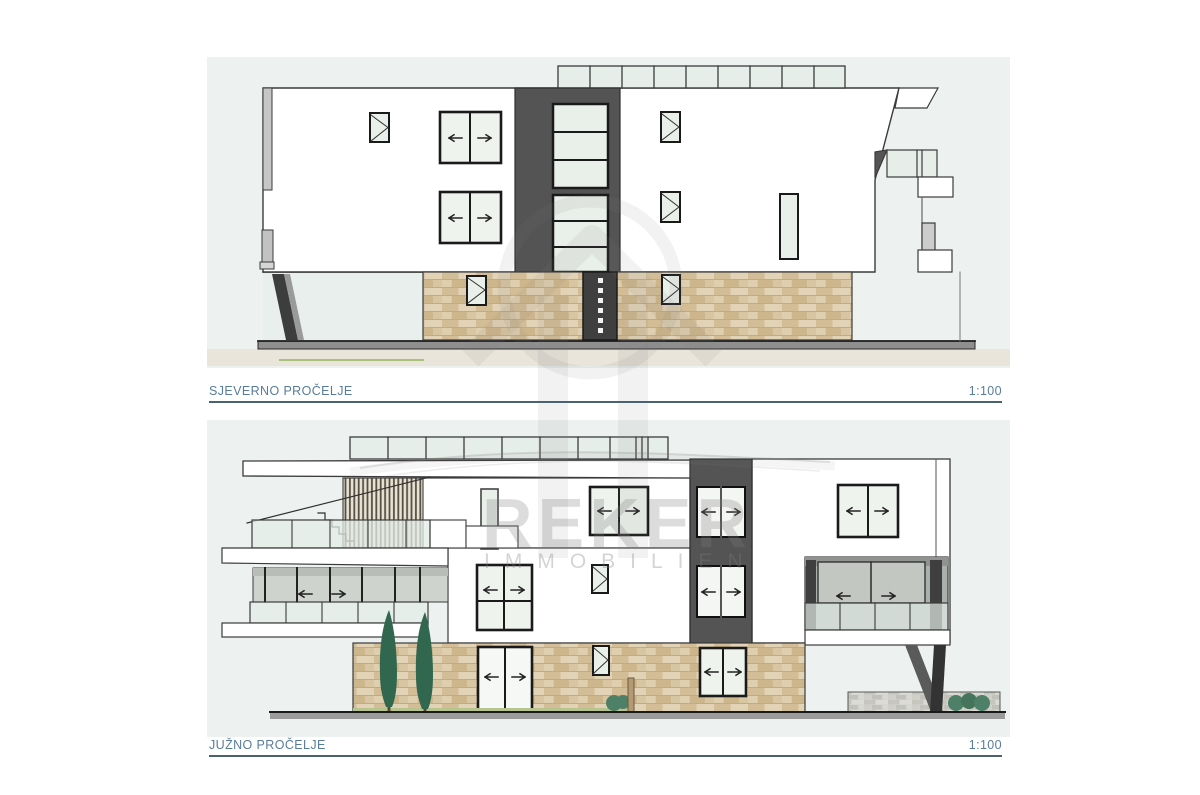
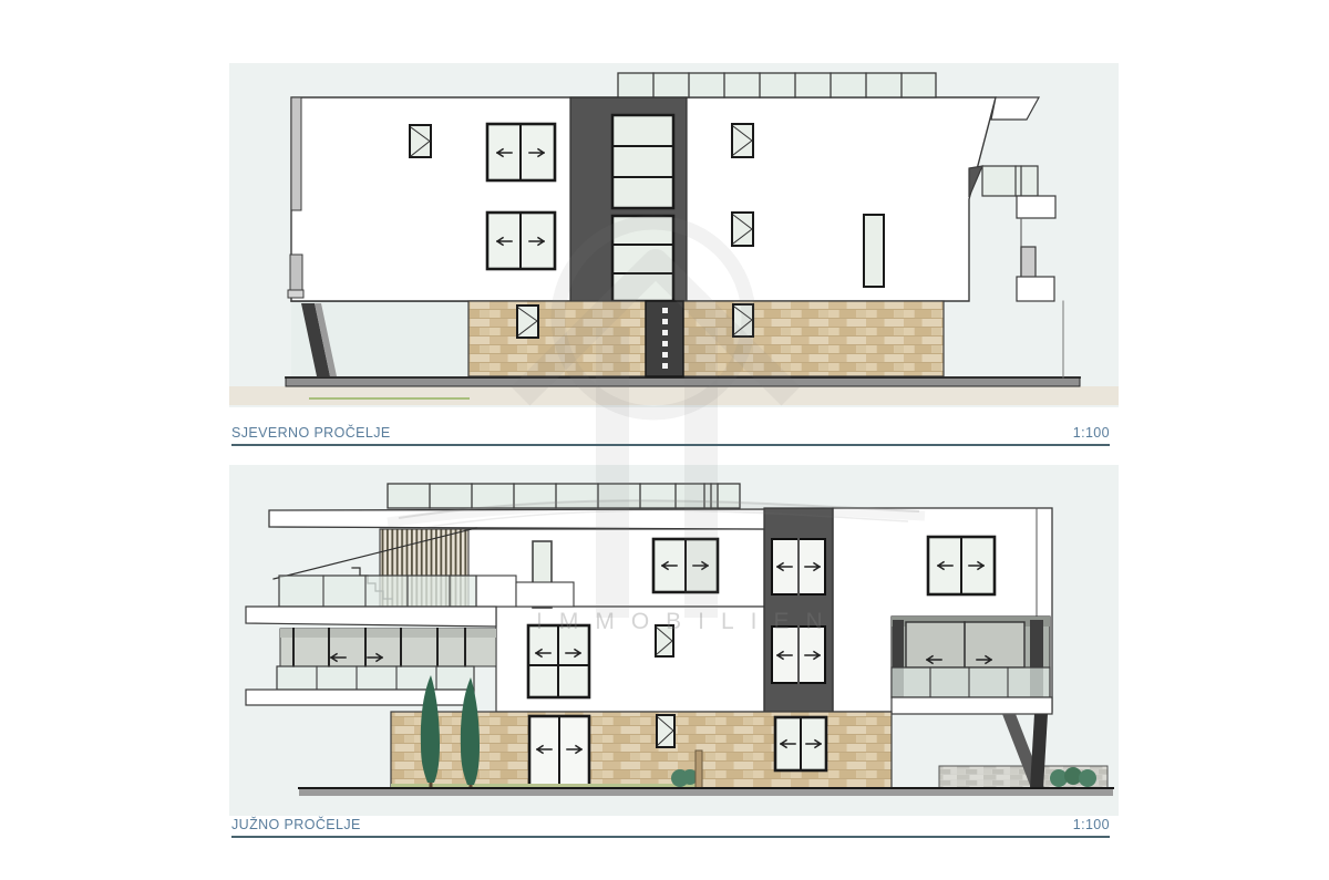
- REKER
  IMMOBILIEN
  SJEVERNO PROČELJE
  1:100
  JUŽNO PROČELJE
  1:100
